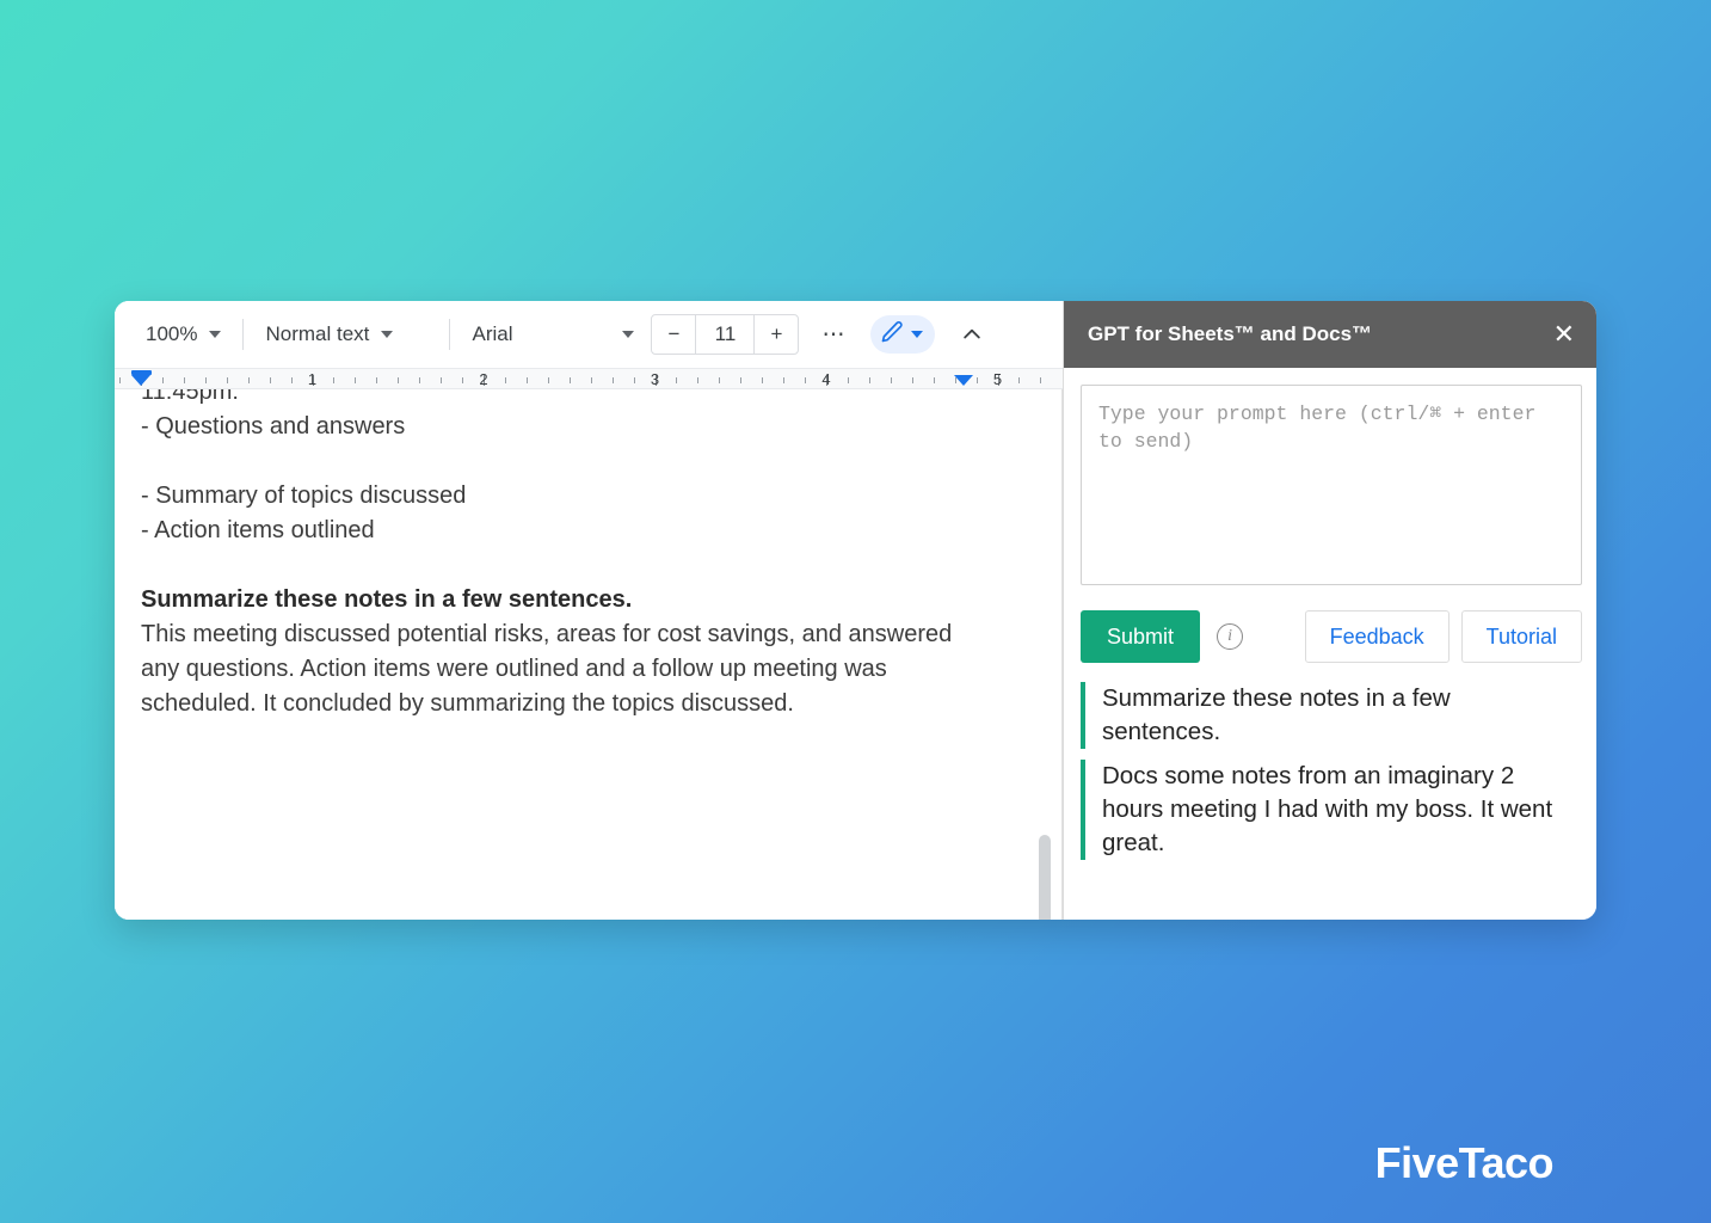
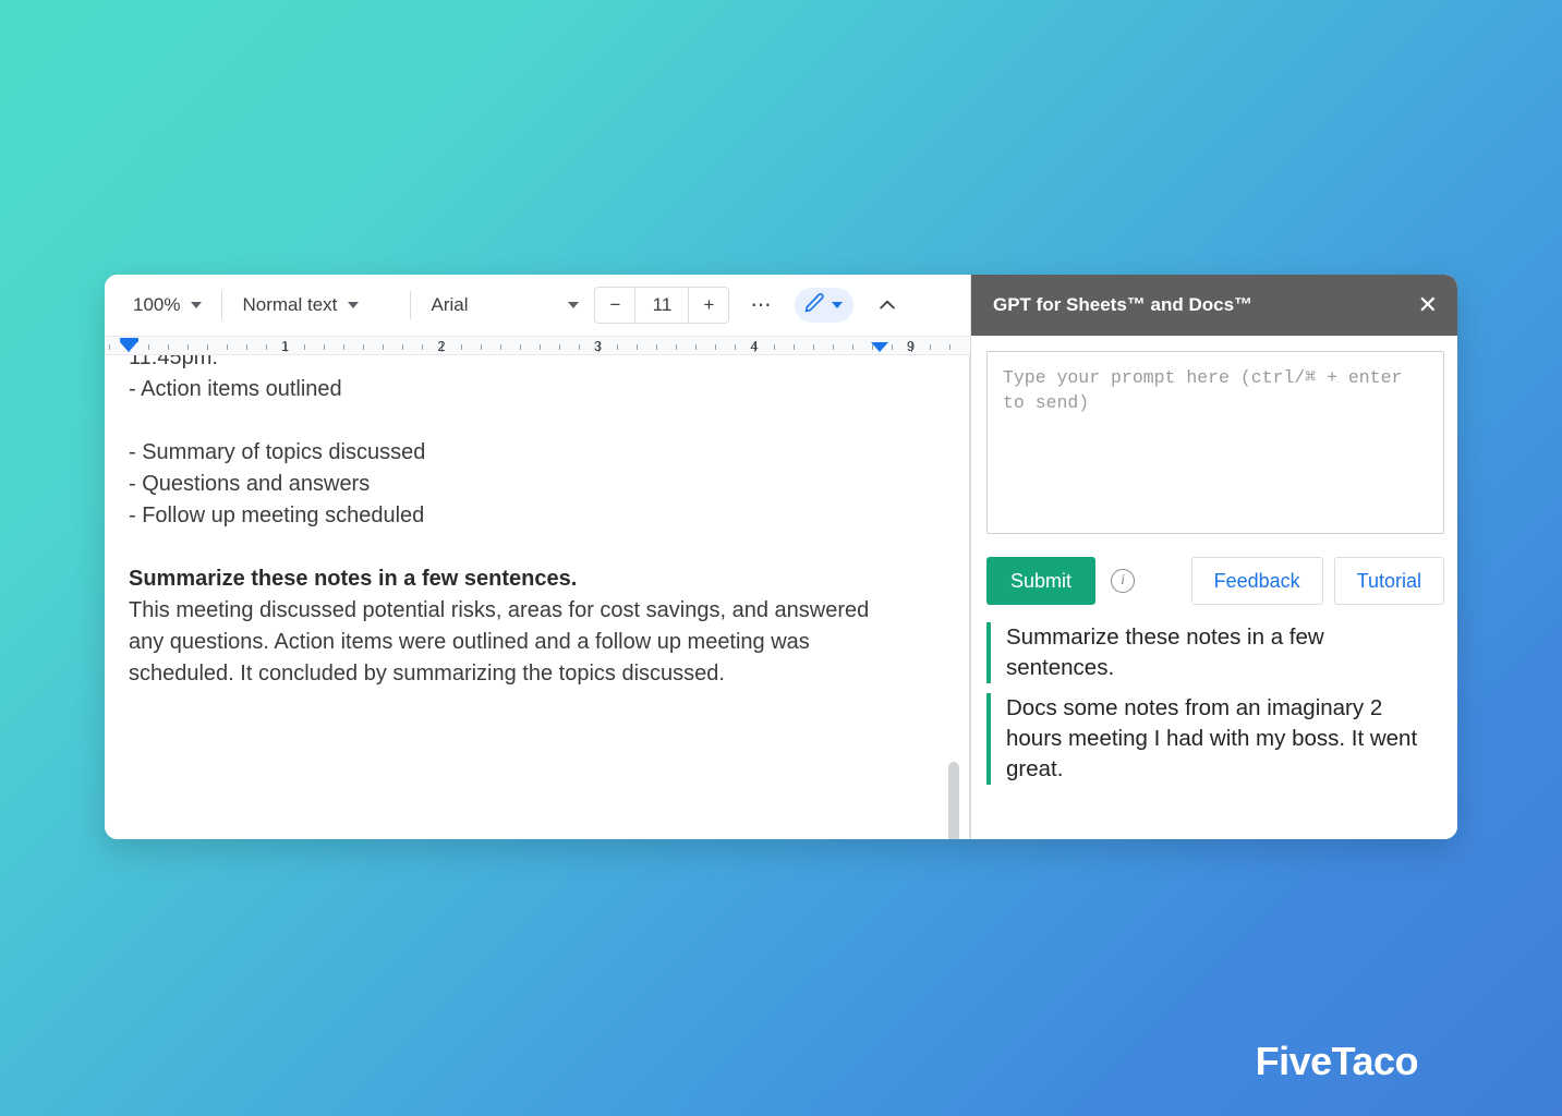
  100%
  Normal text
  Arial
  −
  11
  +
  ⋯
  1
  2
  3
  4
- 5
+ 9
  11:45pm:
- - Questions and answers
+ - Action items outlined
  - Summary of topics discussed
- - Action items outlined
+ - Questions and answers
+ - Follow up meeting scheduled
  Summarize these notes in a few sentences.
  This meeting discussed potential risks, areas for cost savings, and answered any questions. Action items were outlined and a follow up meeting was scheduled. It concluded by summarizing the topics discussed.
  GPT for Sheets™ and Docs™
  ✕
  Submit
  i
  Feedback
  Tutorial
  Summarize these notes in a few sentences.
  Docs some notes from an imaginary 2 hours meeting I had with my boss. It went great.
  FiveTaco
